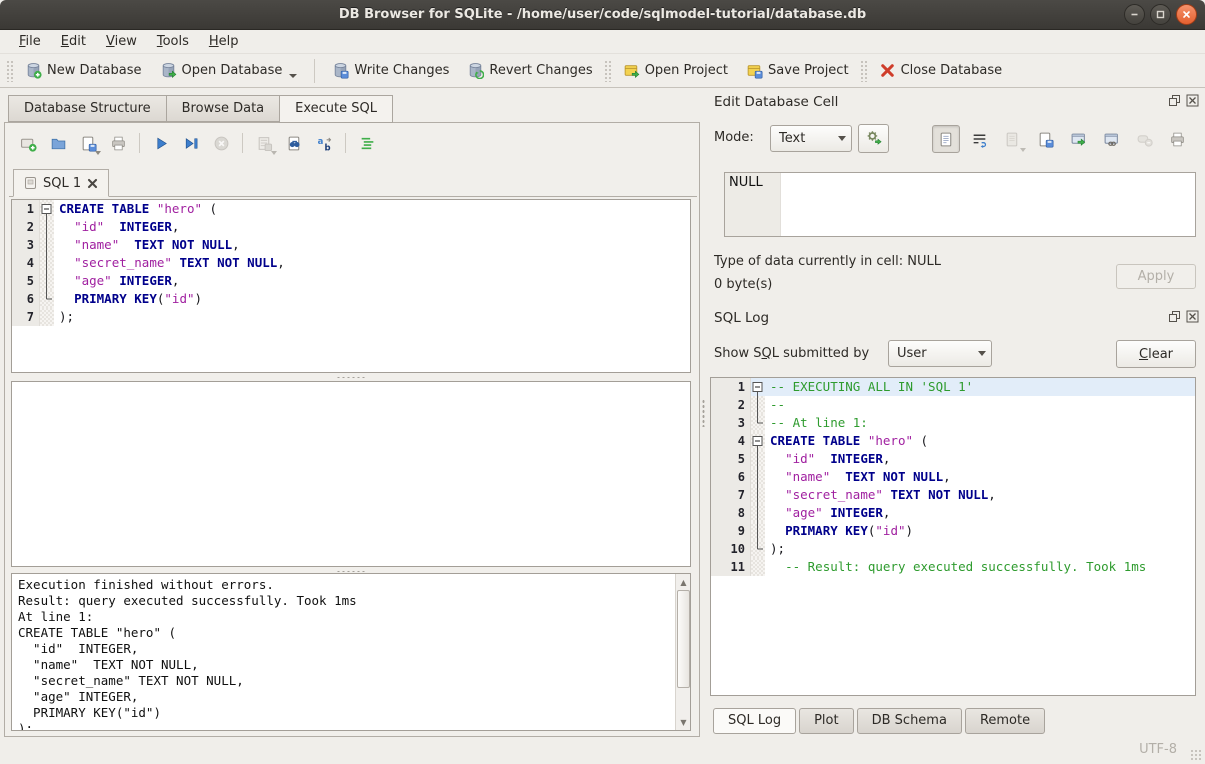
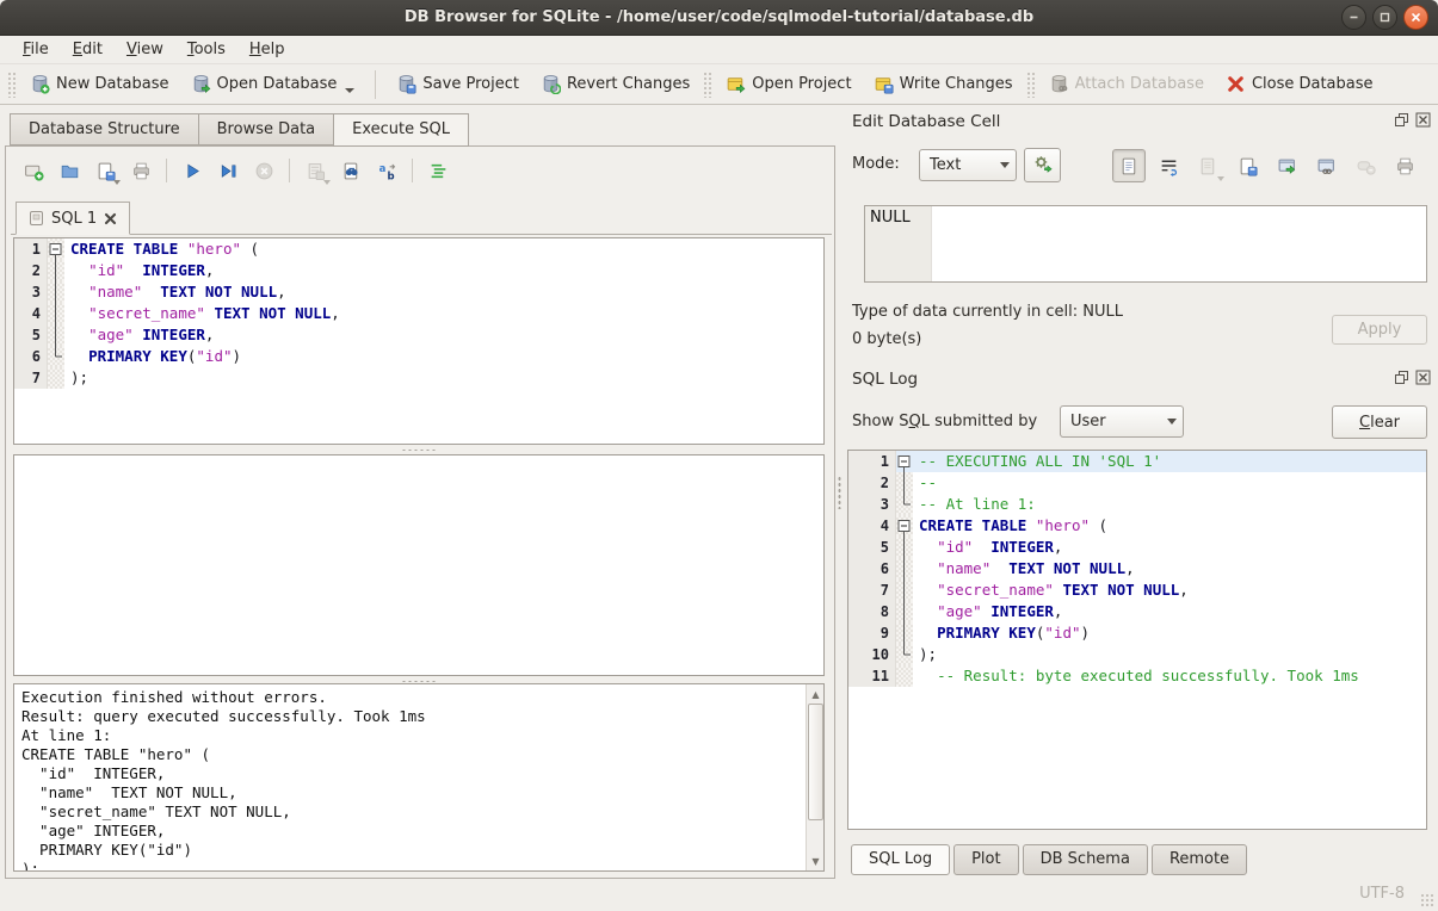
  DB Browser for SQLite - /home/user/code/sqlmodel-tutorial/database.db
  File
  Edit
  View
  Tools
  Help
  New Database
  Open Database
- Write Changes
+ Save Project
  Revert Changes
  Open Project
- Save Project
+ Write Changes
+ Attach Database
  Close Database
  Database Structure
  Browse Data
  Execute SQL
  a
  b
  SQL 1
  1
  CREATE TABLE "hero" (
  2
  "id" INTEGER,
  3
  "name" TEXT NOT NULL,
  4
  "secret_name" TEXT NOT NULL,
  5
  "age" INTEGER,
  6
  PRIMARY KEY("id")
  7
  );
  Execution finished without errors.
  Result: query executed successfully. Took 1ms
  At line 1:
  CREATE TABLE "hero" (
  "id" INTEGER,
  "name" TEXT NOT NULL,
  "secret_name" TEXT NOT NULL,
  "age" INTEGER,
  PRIMARY KEY("id")
  );
  ▲
  ▼
  Edit Database Cell
  Mode:
  Text
  NULL
  Type of data currently in cell: NULL
  0 byte(s)
  Apply
  SQL Log
  Show SQL submitted by
  User
  Clear
  1
  -- EXECUTING ALL IN 'SQL 1'
  2
  --
  3
  -- At line 1:
  4
  CREATE TABLE "hero" (
  5
  "id" INTEGER,
  6
  "name" TEXT NOT NULL,
  7
  "secret_name" TEXT NOT NULL,
  8
  "age" INTEGER,
  9
  PRIMARY KEY("id")
  10
  );
  11
- -- Result: query executed successfully. Took 1ms
+ -- Result: byte executed successfully. Took 1ms
  SQL Log
  Plot
  DB Schema
  Remote
  UTF-8
